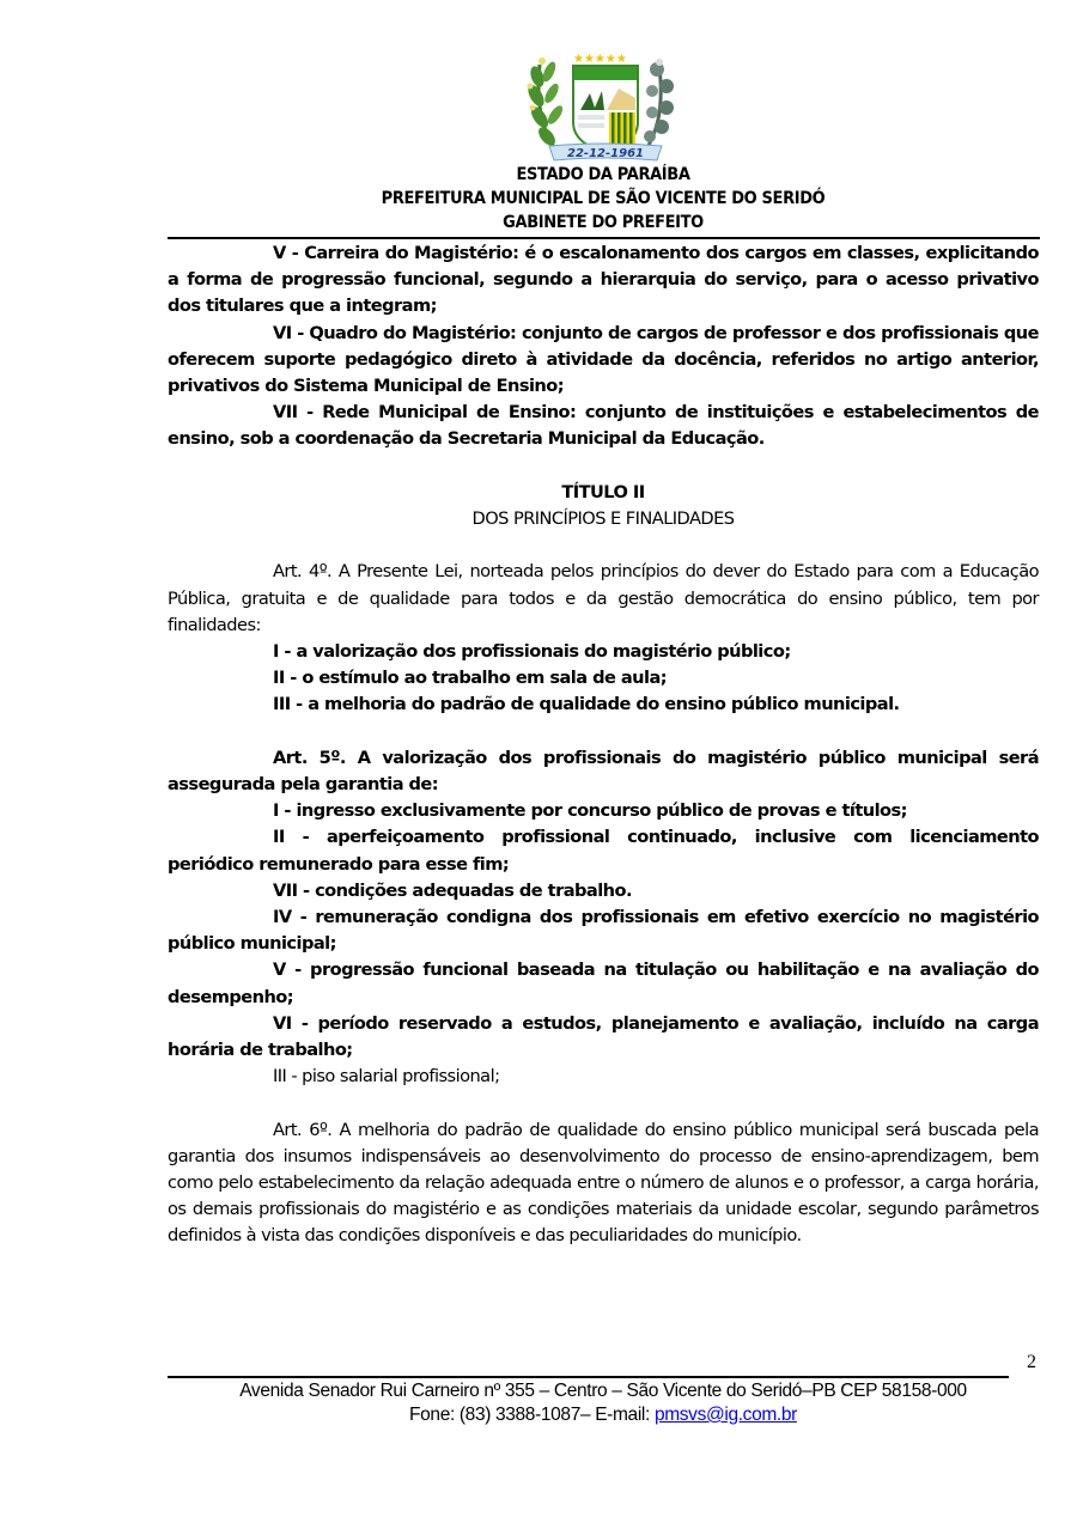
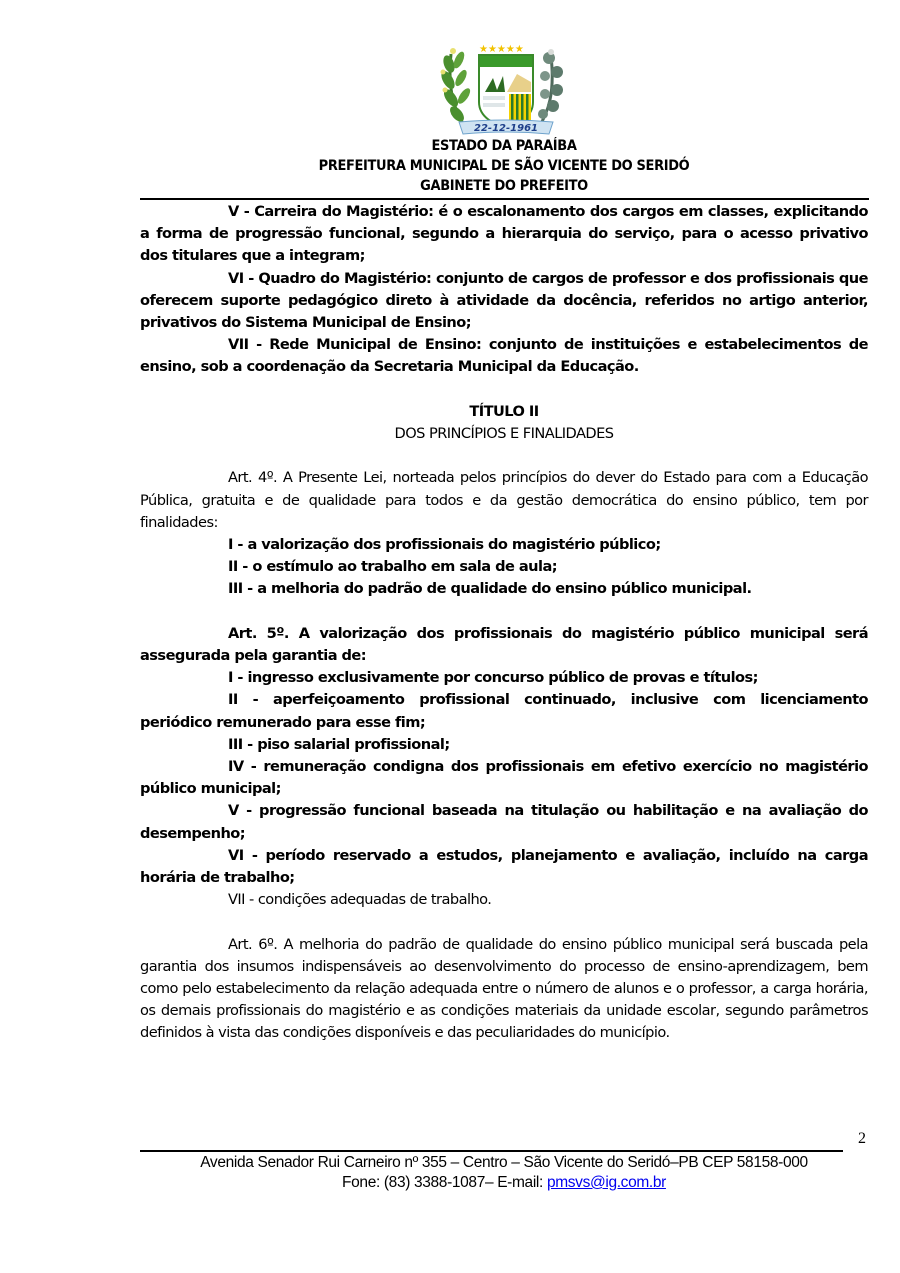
  ★★★★★
  22-12-1961
  ESTADO DA PARAÍBA
  PREFEITURA MUNICIPAL DE SÃO VICENTE DO SERIDÓ
  GABINETE DO PREFEITO
  V - Carreira do Magistério: é o escalonamento dos cargos em classes, explicitando a forma de progressão funcional, segundo a hierarquia do serviço, para o acesso privativo dos titulares que a integram;
  VI - Quadro do Magistério: conjunto de cargos de professor e dos profissionais que oferecem suporte pedagógico direto à atividade da docência, referidos no artigo anterior, privativos do Sistema Municipal de Ensino;
  VII - Rede Municipal de Ensino: conjunto de instituições e estabelecimentos de ensino, sob a coordenação da Secretaria Municipal da Educação.
  TÍTULO II
  DOS PRINCÍPIOS E FINALIDADES
  Art. 4º. A Presente Lei, norteada pelos princípios do dever do Estado para com a Educação Pública, gratuita e de qualidade para todos e da gestão democrática do ensino público, tem por finalidades:
  I - a valorização dos profissionais do magistério público;
  II - o estímulo ao trabalho em sala de aula;
  III - a melhoria do padrão de qualidade do ensino público municipal.
  Art. 5º. A valorização dos profissionais do magistério público municipal será assegurada pela garantia de:
  I - ingresso exclusivamente por concurso público de provas e títulos;
  II - aperfeiçoamento profissional continuado, inclusive com licenciamento periódico remunerado para esse fim;
- VII - condições adequadas de trabalho.
+ III - piso salarial profissional;
  IV - remuneração condigna dos profissionais em efetivo exercício no magistério público municipal;
  V - progressão funcional baseada na titulação ou habilitação e na avaliação do desempenho;
  VI - período reservado a estudos, planejamento e avaliação, incluído na carga horária de trabalho;
- III - piso salarial profissional;
+ VII - condições adequadas de trabalho.
  Art. 6º. A melhoria do padrão de qualidade do ensino público municipal será buscada pela garantia dos insumos indispensáveis ao desenvolvimento do processo de ensino-aprendizagem, bem como pelo estabelecimento da relação adequada entre o número de alunos e o professor, a carga horária, os demais profissionais do magistério e as condições materiais da unidade escolar, segundo parâmetros definidos à vista das condições disponíveis e das peculiaridades do município.
  2
  Avenida Senador Rui Carneiro nº 355 – Centro – São Vicente do Seridó–PB CEP 58158-000
  Fone: (83) 3388-1087– E-mail: pmsvs@ig.com.br
